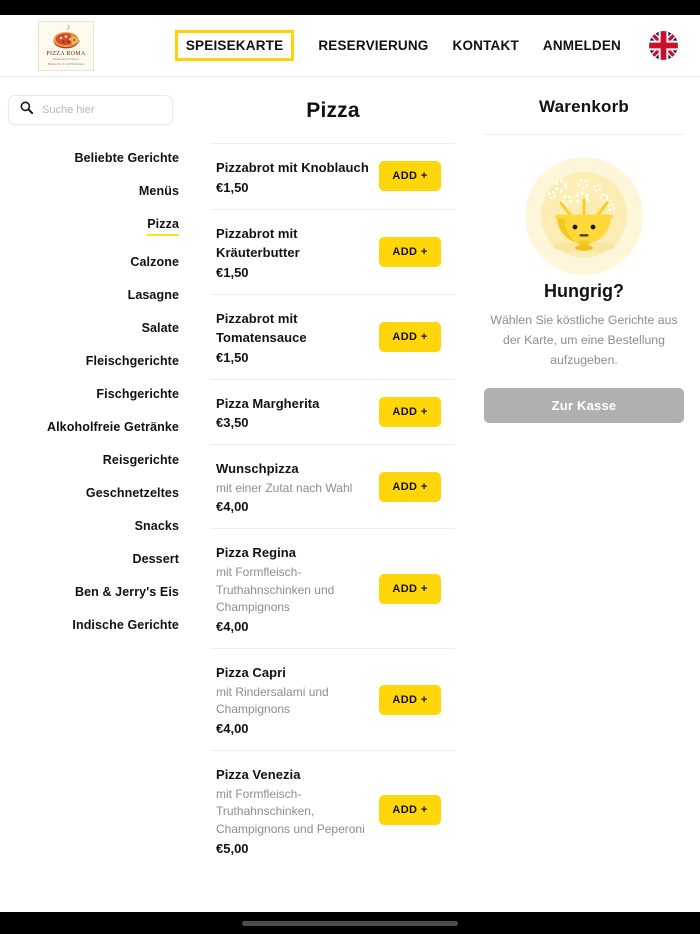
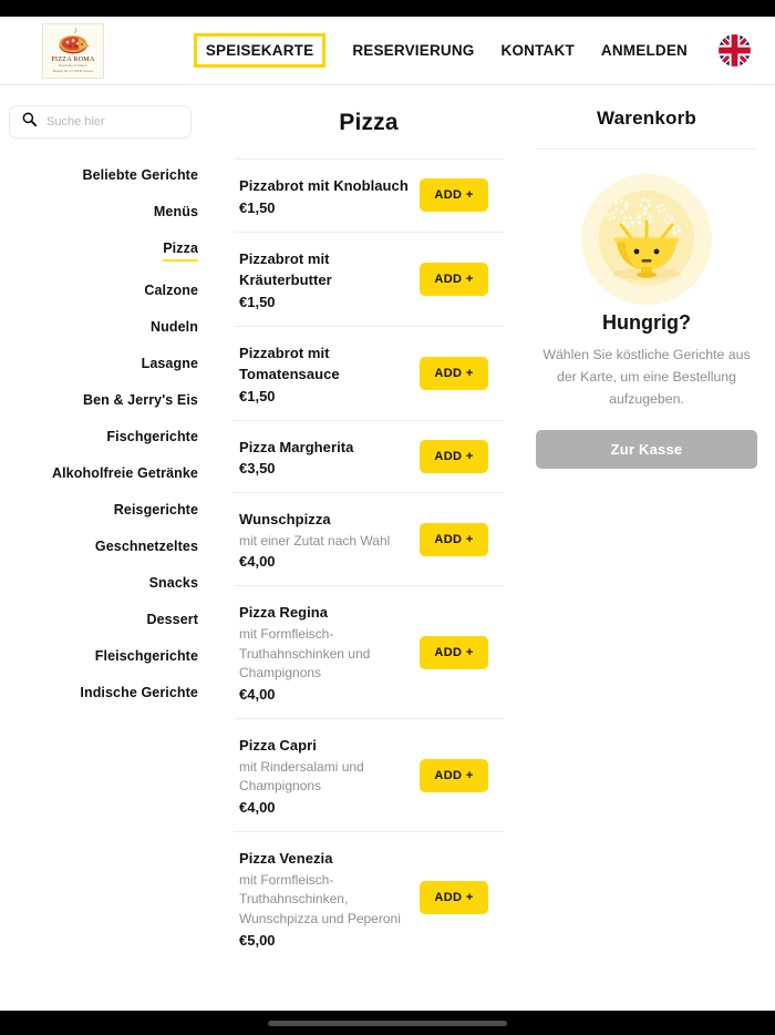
  SPEISEKARTE
  RESERVIERUNG
  KONTAKT
  ANMELDEN
  Suche hier
  Beliebte Gerichte
  Menüs
  Pizza
  Calzone
+ Nudeln
  Lasagne
- Salate
- Fleischgerichte
+ Ben & Jerry's Eis
  Fischgerichte
  Alkoholfreie Getränke
  Reisgerichte
  Geschnetzeltes
  Snacks
  Dessert
- Ben & Jerry's Eis
+ Fleischgerichte
  Indische Gerichte
  Pizza
  Pizzabrot mit Knoblauch
  €1,50
  ADD +
  Pizzabrot mit Kräuterbutter
  €1,50
  ADD +
  Pizzabrot mit Tomatensauce
  €1,50
  ADD +
  Pizza Margherita
  €3,50
  ADD +
  Wunschpizza
  mit einer Zutat nach Wahl
  €4,00
  ADD +
  Pizza Regina
  mit Formfleisch-Truthahnschinken und Champignons
  €4,00
  ADD +
  Pizza Capri
  mit Rindersalami und Champignons
  €4,00
  ADD +
  Pizza Venezia
- mit Formfleisch-Truthahnschinken, Champignons und Peperoni
+ mit Formfleisch-Truthahnschinken, Wunschpizza und Peperoni
  €5,00
  ADD +
  Warenkorb
  Hungrig?
  Wählen Sie köstliche Gerichte aus der Karte, um eine Bestellung aufzugeben.
  Zur Kasse
